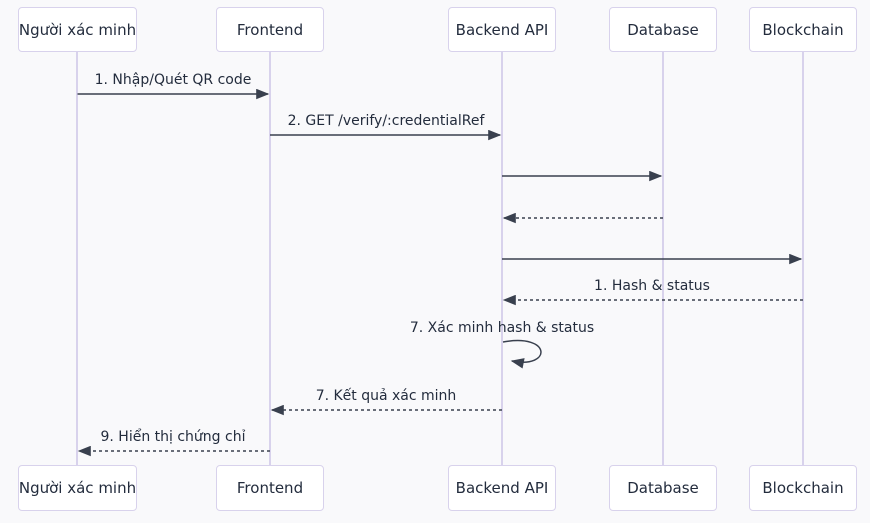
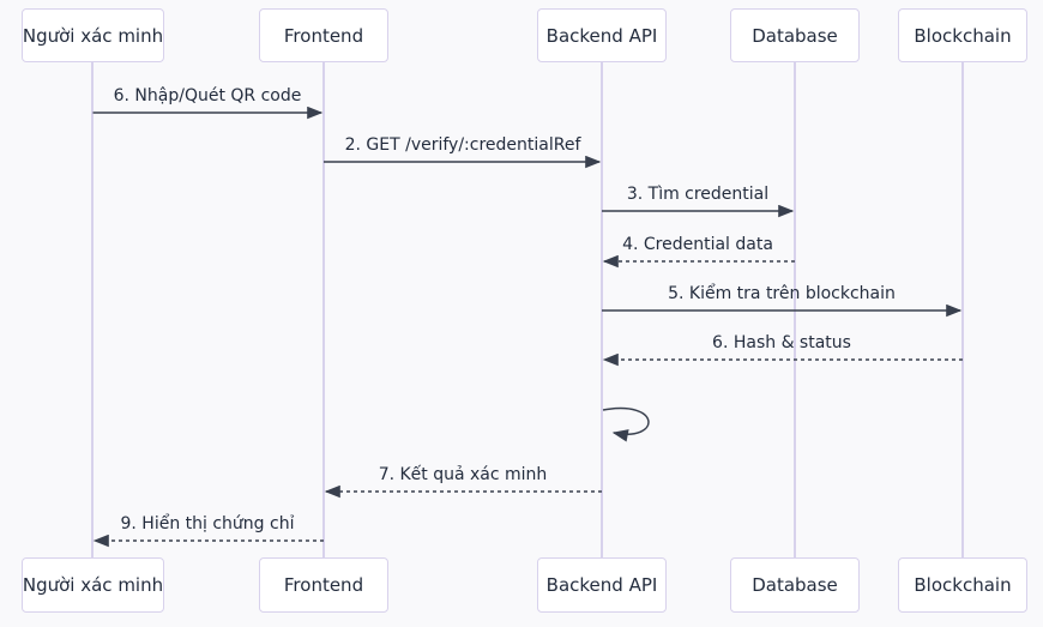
- 1. Nhập/Quét QR code
+ 6. Nhập/Quét QR code
  2. GET /verify/:credentialRef
+ 3. Tìm credential
+ 4. Credential data
+ 5. Kiểm tra trên blockchain
- 1. Hash & status
+ 6. Hash & status
- 7. Xác minh hash & status
  7. Kết quả xác minh
  9. Hiển thị chứng chỉ
  Người xác minh
  Frontend
  Backend API
  Database
  Blockchain
  Người xác minh
  Frontend
  Backend API
  Database
  Blockchain
